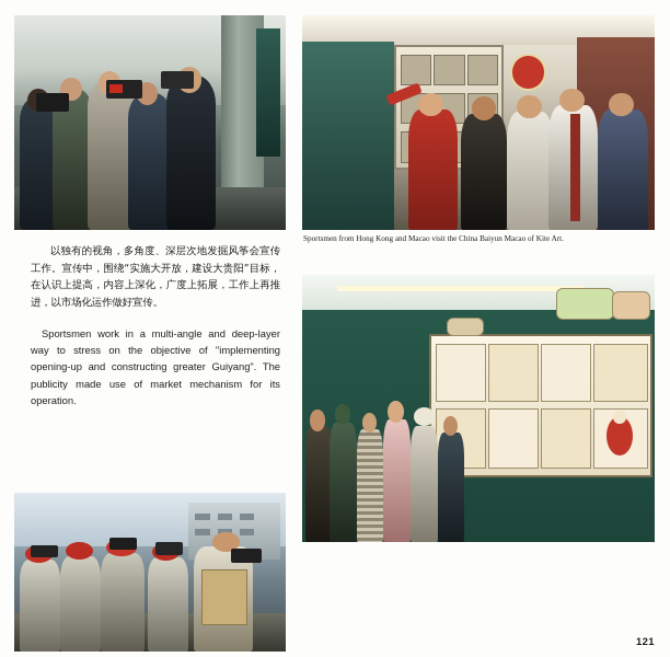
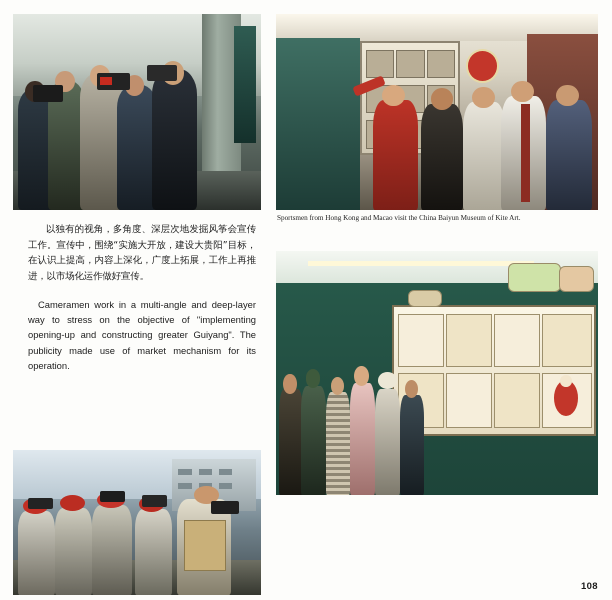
- Sportsmen from Hong Kong and Macao visit the China Baiyun Macao of Kite Art.
+ Sportsmen from Hong Kong and Macao visit the China Baiyun Museum of Kite Art.
  以独有的视角，多角度、深层次地发掘风筝会宣传工作。宣传中，围绕“实施大开放，建设大贵阳”目标，在认识上提高，内容上深化，广度上拓展，工作上再推进，以市场化运作做好宣传。
- Sportsmen work in a multi-angle and deep-layer way to stress on the objective of "implementing opening-up and constructing greater Guiyang". The publicity made use of market mechanism for its operation.
+ Cameramen work in a multi-angle and deep-layer way to stress on the objective of "implementing opening-up and constructing greater Guiyang". The publicity made use of market mechanism for its operation.
- 121
+ 108
